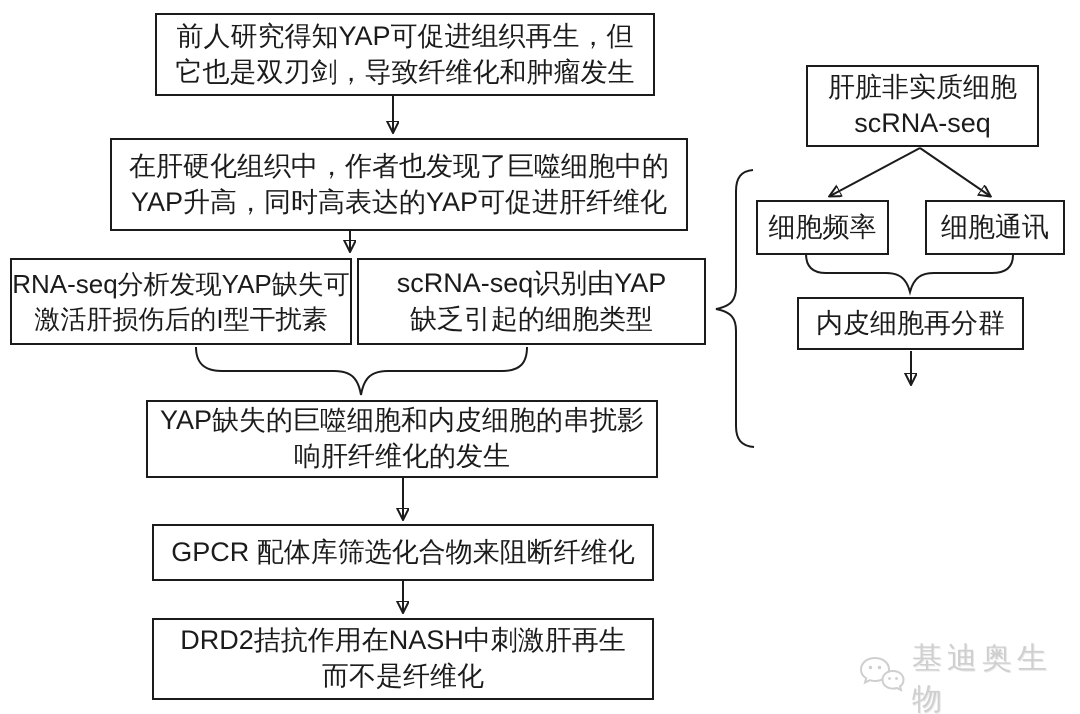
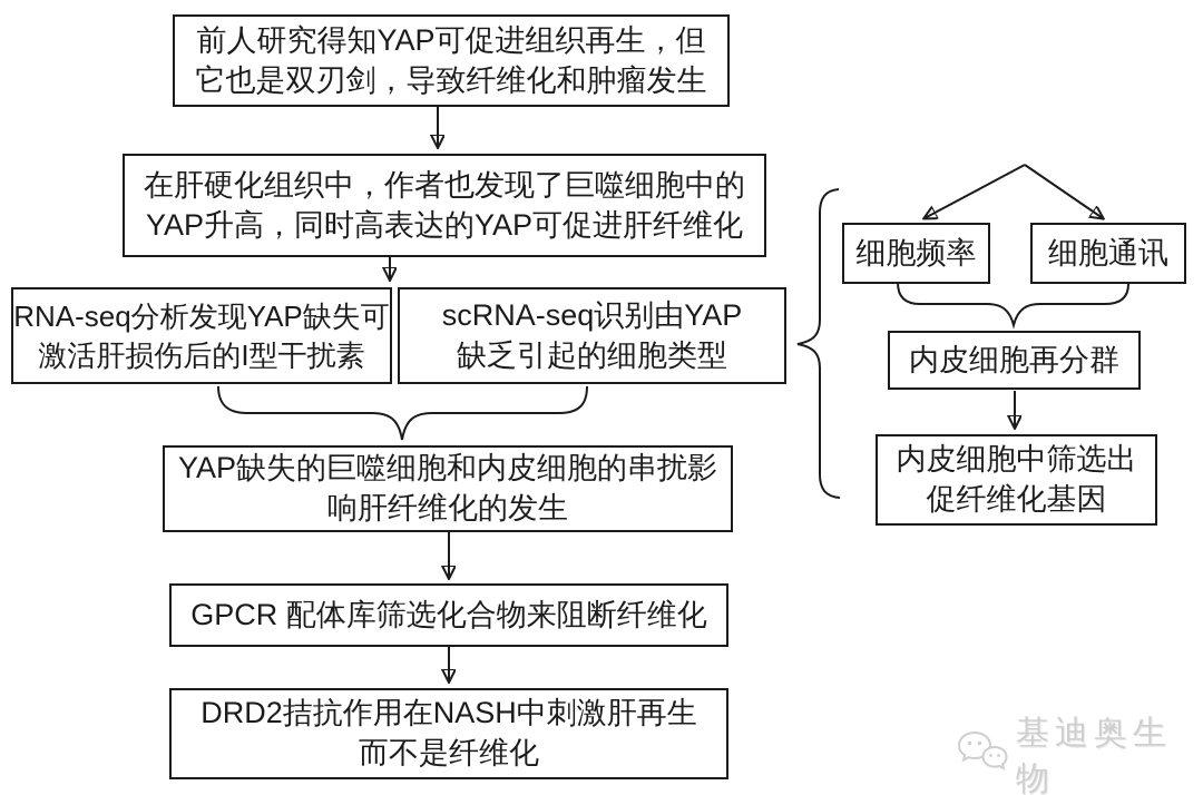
  前人研究得知YAP可促进组织再生，但
  它也是双刃剑，导致纤维化和肿瘤发生
  在肝硬化组织中，作者也发现了巨噬细胞中的
  YAP升高，同时高表达的YAP可促进肝纤维化
  RNA-seq分析发现YAP缺失可
  激活肝损伤后的I型干扰素
  scRNA-seq识别由YAP
  缺乏引起的细胞类型
  YAP缺失的巨噬细胞和内皮细胞的串扰影
  响肝纤维化的发生
  GPCR 配体库筛选化合物来阻断纤维化
  DRD2拮抗作用在NASH中刺激肝再生
  而不是纤维化
- 肝脏非实质细胞
- scRNA-seq
  细胞频率
  细胞通讯
  内皮细胞再分群
+ 内皮细胞中筛选出
+ 促纤维化基因
  基迪奥生物
